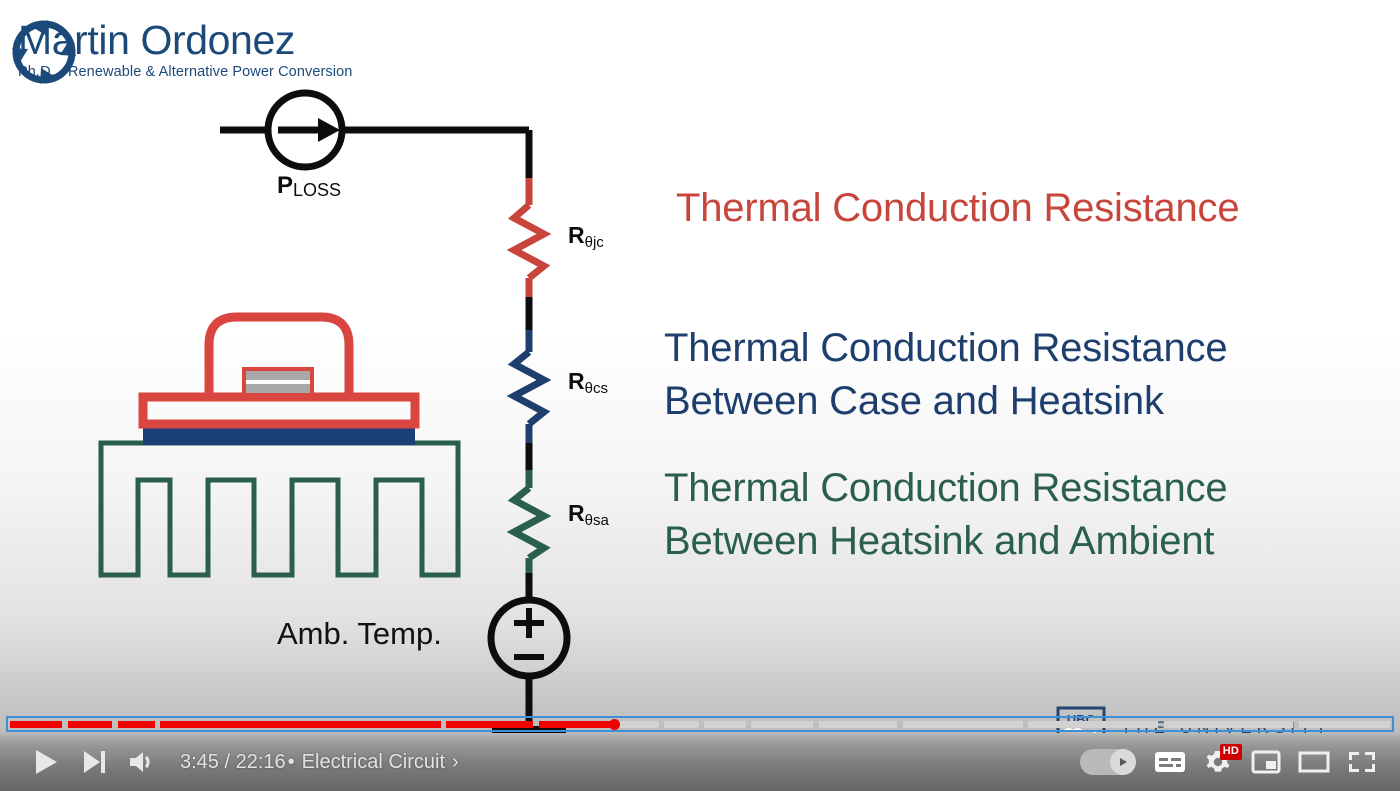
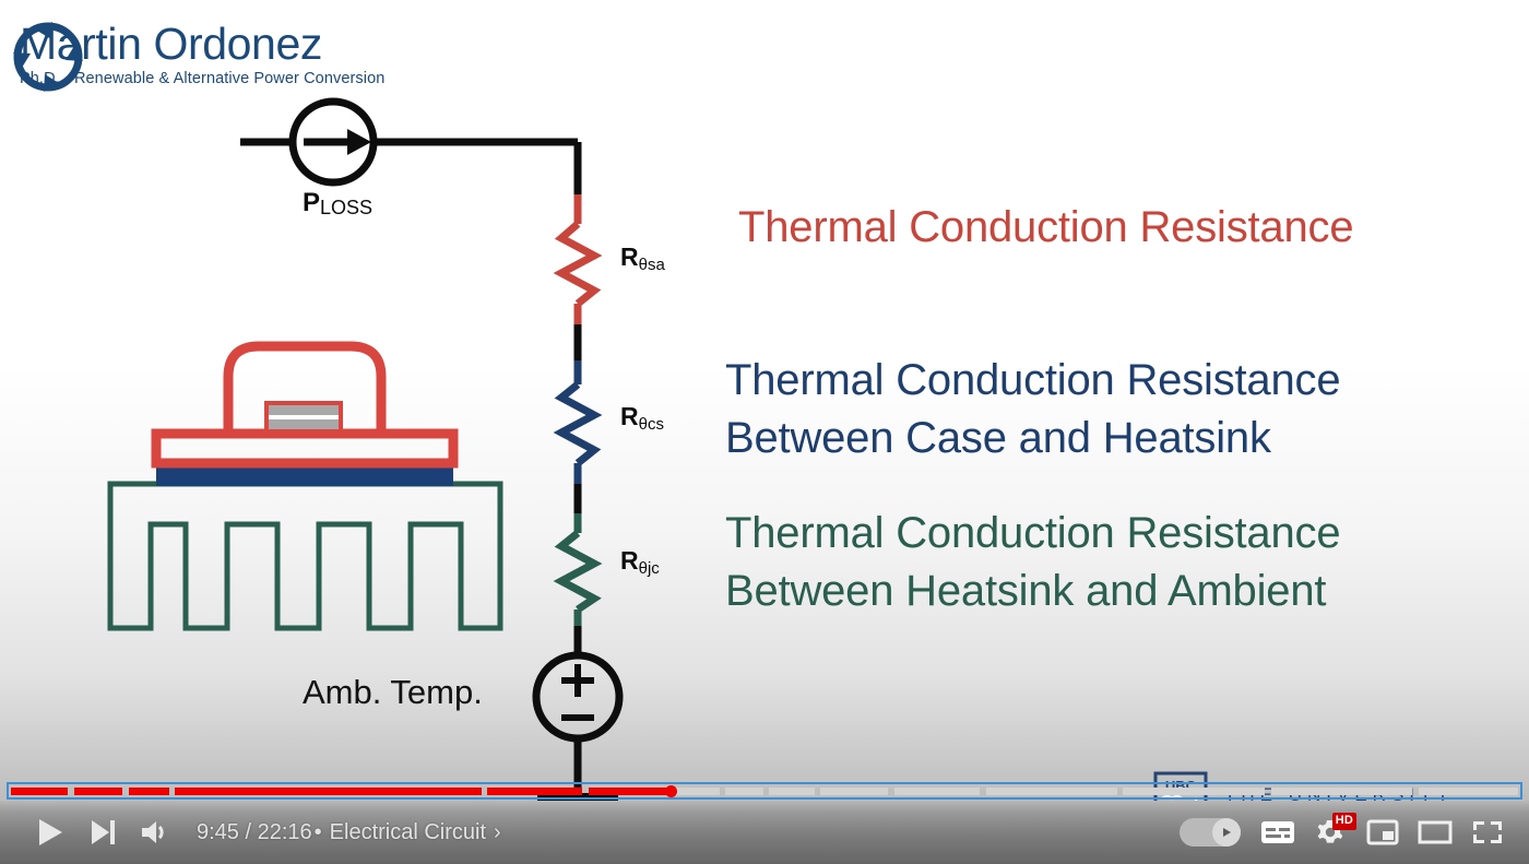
  Martin Ordonez
  h.. Renewable & Alternative Power Conversion
  PLOSS
- Rθjc
+ Rθsa
  Rθcs
- Rθsa
+ Rθjc
  Amb. Temp.
  Thermal Conduction Resistance
  Thermal Conduction Resistance
  Between Case and Heatsink
  Thermal Conduction Resistance
  Between Heatsink and Ambient
  UBC
- 3:45 / 22:16
+ 9:45 / 22:16
  •
  Electrical Circuit
  ›
  HD
